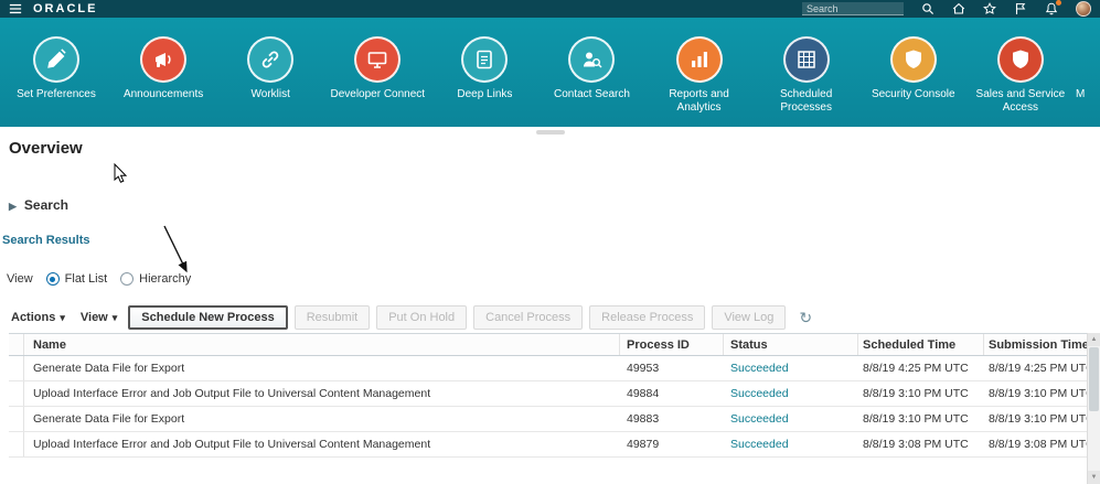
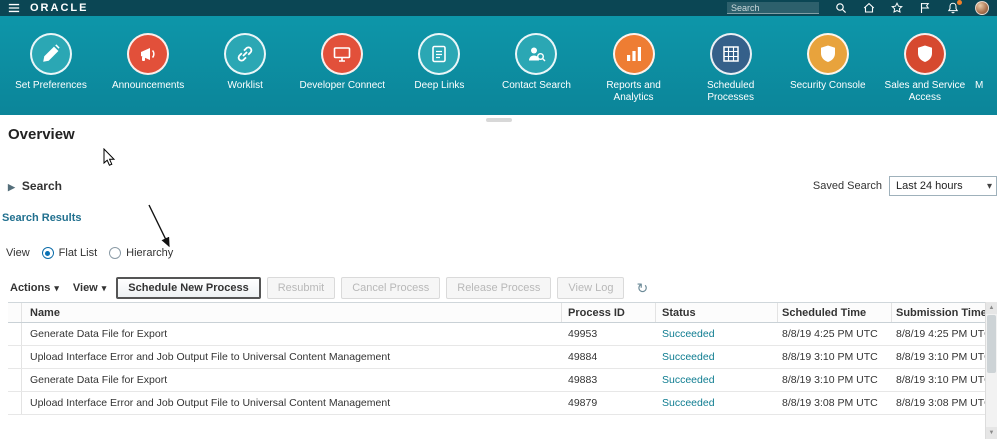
  ORACLE
  Search
  Set Preferences
  Announcements
  Worklist
  Developer Connect
  Deep Links
  Contact Search
  Reports and Analytics
  Scheduled Processes
  Security Console
  Sales and Service Access
  M
  Overview
  Search
+ Saved Search
+ Last 24 hours
  Search Results
  View
  Flat List
  Hierarchy
  Actions
  View
  Schedule New Process
  Resubmit
- Put On Hold
  Cancel Process
  Release Process
  View Log
  Name
  Process ID
  Status
  Scheduled Time
  Submission Time
  Generate Data File for Export
  49953
  Succeeded
  8/8/19 4:25 PM UTC
  8/8/19 4:25 PM UT
  Upload Interface Error and Job Output File to Universal Content Management
  49884
  Succeeded
  8/8/19 3:10 PM UTC
  8/8/19 3:10 PM UT
  Generate Data File for Export
  49883
  Succeeded
  8/8/19 3:10 PM UTC
  8/8/19 3:10 PM UT
  Upload Interface Error and Job Output File to Universal Content Management
  49879
  Succeeded
  8/8/19 3:08 PM UTC
  8/8/19 3:08 PM UT
